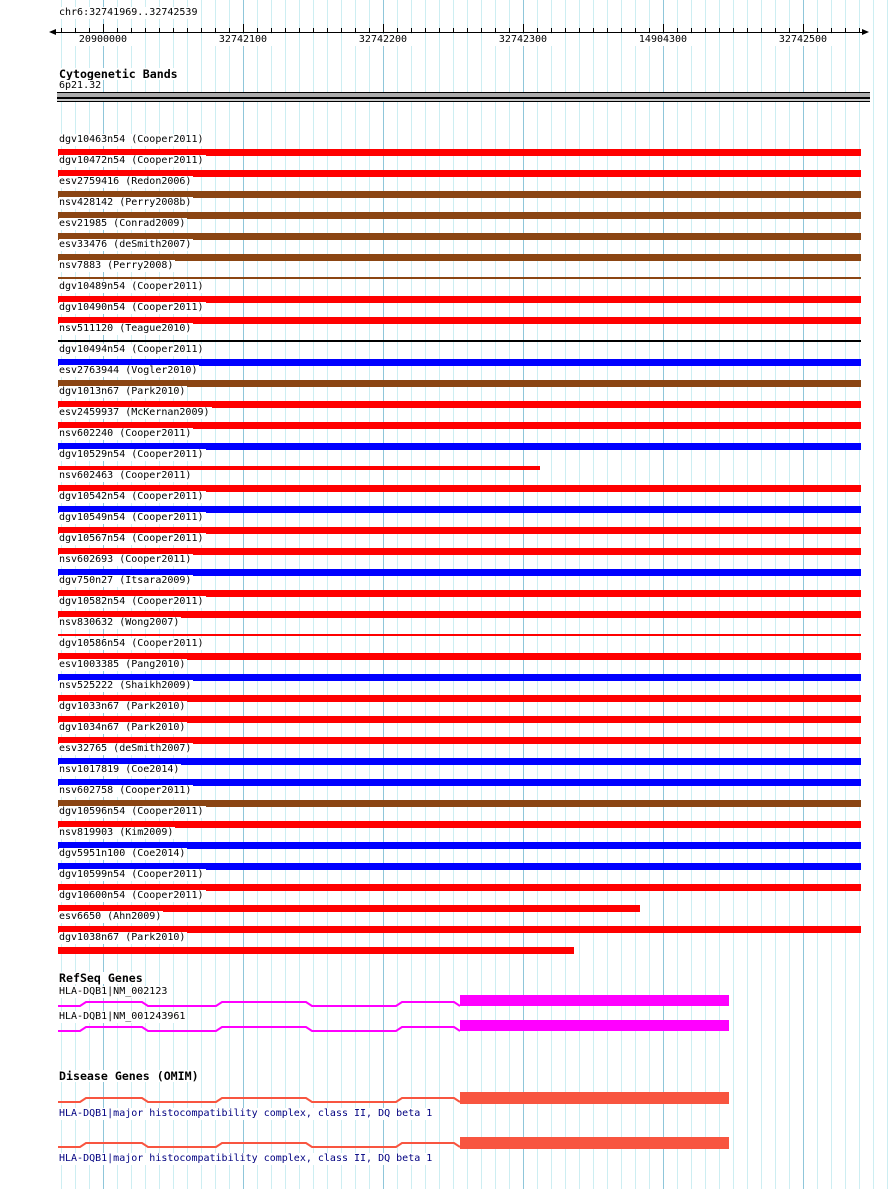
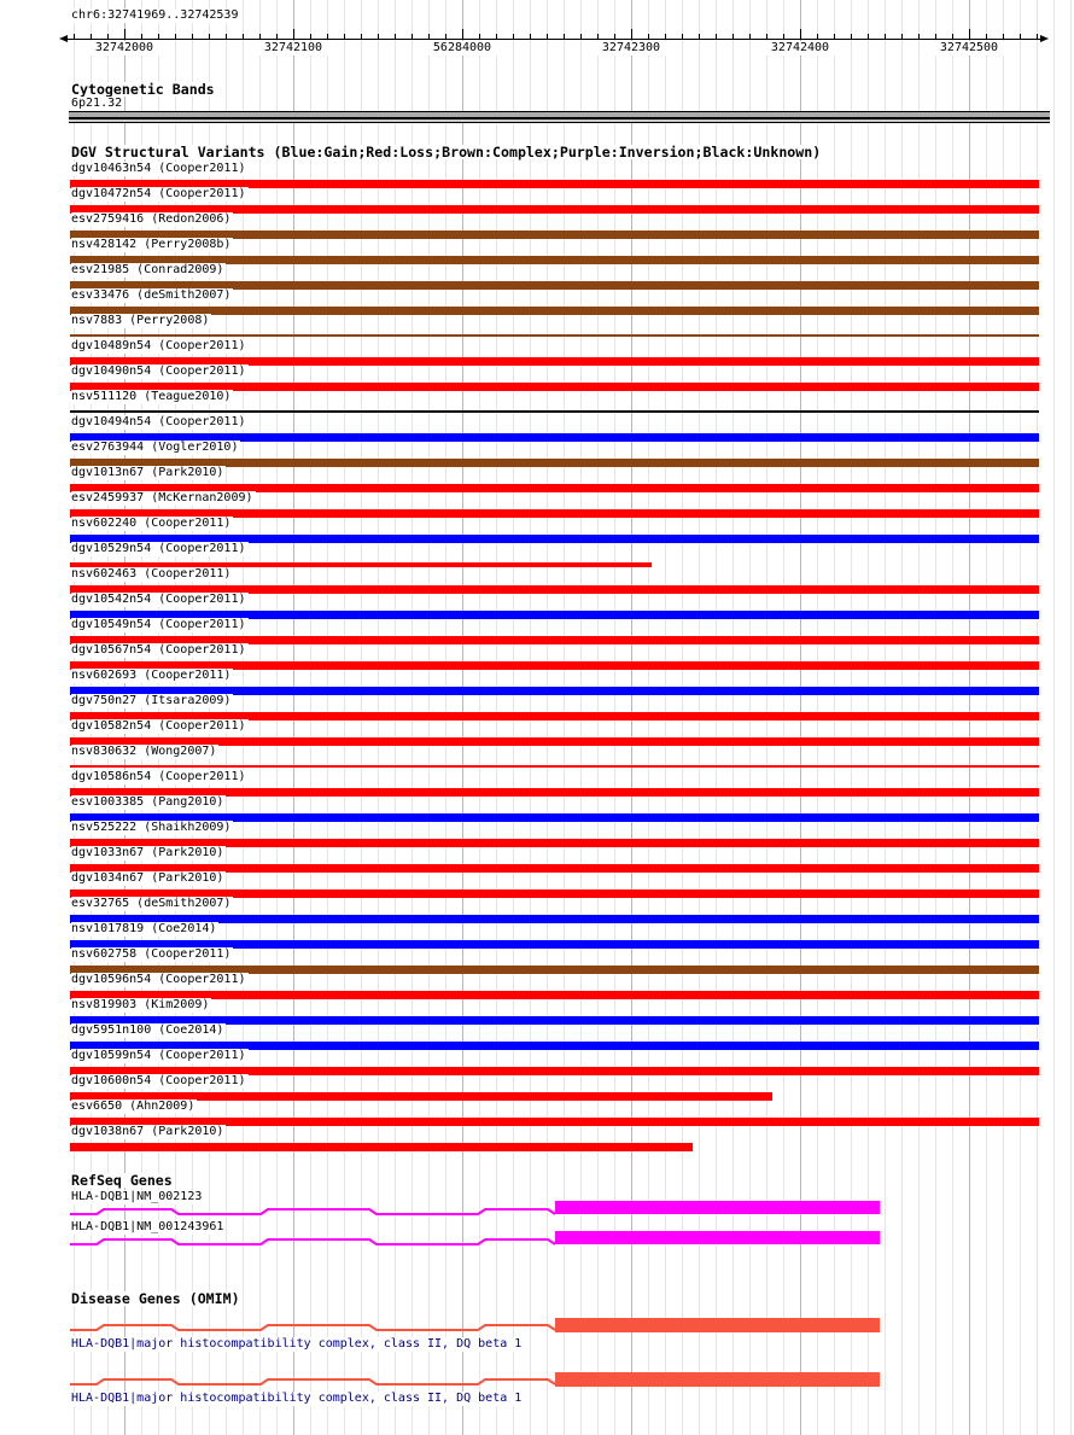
  chr6:32741969..32742539
- 20900000
+ 32742000
  32742100
- 32742200
+ 56284000
  32742300
- 14904300
+ 32742400
  32742500
  Cytogenetic Bands
  6p21.32
+ DGV Structural Variants (Blue:Gain;Red:Loss;Brown:Complex;Purple:Inversion;Black:Unknown)
  dgv10463n54 (Cooper2011)
  dgv10472n54 (Cooper2011)
  esv2759416 (Redon2006)
  nsv428142 (Perry2008b)
  esv21985 (Conrad2009)
  esv33476 (deSmith2007)
  nsv7883 (Perry2008)
  dgv10489n54 (Cooper2011)
  dgv10490n54 (Cooper2011)
  nsv511120 (Teague2010)
  dgv10494n54 (Cooper2011)
  esv2763944 (Vogler2010)
  dgv1013n67 (Park2010)
  esv2459937 (McKernan2009)
  nsv602240 (Cooper2011)
  dgv10529n54 (Cooper2011)
  nsv602463 (Cooper2011)
  dgv10542n54 (Cooper2011)
  dgv10549n54 (Cooper2011)
  dgv10567n54 (Cooper2011)
  nsv602693 (Cooper2011)
  dgv750n27 (Itsara2009)
  dgv10582n54 (Cooper2011)
  nsv830632 (Wong2007)
  dgv10586n54 (Cooper2011)
  esv1003385 (Pang2010)
  nsv525222 (Shaikh2009)
  dgv1033n67 (Park2010)
  dgv1034n67 (Park2010)
  esv32765 (deSmith2007)
  nsv1017819 (Coe2014)
  nsv602758 (Cooper2011)
  dgv10596n54 (Cooper2011)
  nsv819903 (Kim2009)
  dgv5951n100 (Coe2014)
  dgv10599n54 (Cooper2011)
  dgv10600n54 (Cooper2011)
  esv6650 (Ahn2009)
  dgv1038n67 (Park2010)
  RefSeq Genes
  HLA-DQB1|NM_002123
  HLA-DQB1|NM_001243961
  Disease Genes (OMIM)
  HLA-DQB1|major histocompatibility complex, class II, DQ beta 1
  HLA-DQB1|major histocompatibility complex, class II, DQ beta 1
